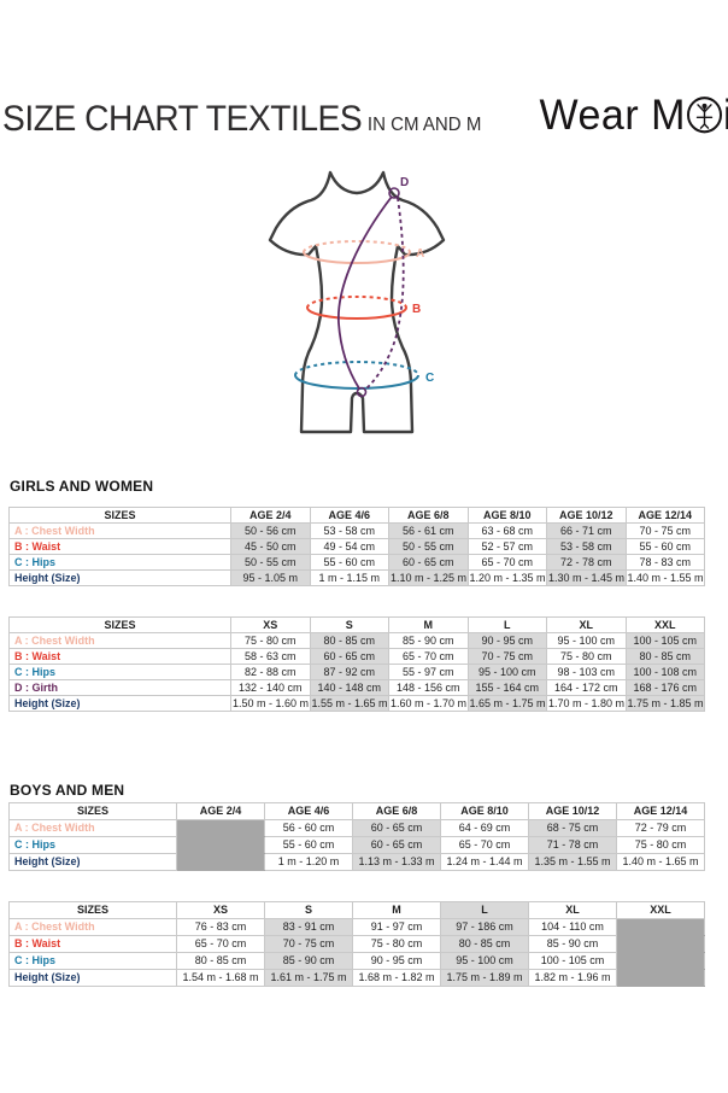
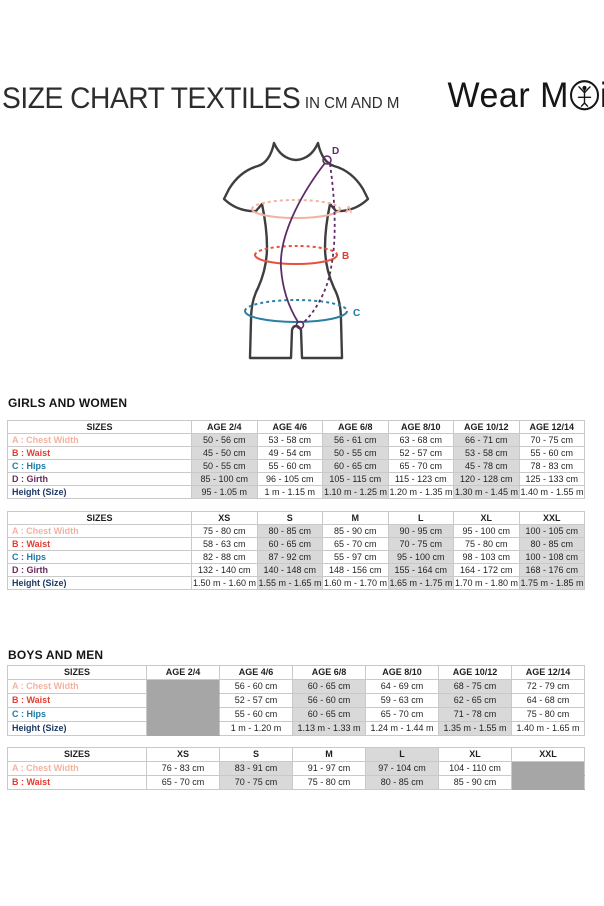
  SIZE CHART TEXTILES IN CM AND M
  Wear M
  D
  A
  B
  C
  GIRLS AND WOMEN
  SIZES	AGE 2/4	AGE 4/6	AGE 6/8	AGE 8/10	AGE 10/12	AGE 12/14
  A : Chest Width	50 - 56 cm	53 - 58 cm	56 - 61 cm	63 - 68 cm	66 - 71 cm	70 - 75 cm
  B : Waist	45 - 50 cm	49 - 54 cm	50 - 55 cm	52 - 57 cm	53 - 58 cm	55 - 60 cm
- C : Hips	50 - 55 cm	55 - 60 cm	60 - 65 cm	65 - 70 cm	72 - 78 cm	78 - 83 cm
+ C : Hips	50 - 55 cm	55 - 60 cm	60 - 65 cm	65 - 70 cm	45 - 78 cm	78 - 83 cm
+ D : Girth	85 - 100 cm	96 - 105 cm	105 - 115 cm	115 - 123 cm	120 - 128 cm	125 - 133 cm
  Height (Size)	95 - 1.05 m	1 m - 1.15 m	1.10 m - 1.25 m	1.20 m - 1.35 m	1.30 m - 1.45 m	1.40 m - 1.55 m
  SIZES	XS	S	M	L	XL	XXL
  A : Chest Width	75 - 80 cm	80 - 85 cm	85 - 90 cm	90 - 95 cm	95 - 100 cm	100 - 105 cm
  B : Waist	58 - 63 cm	60 - 65 cm	65 - 70 cm	70 - 75 cm	75 - 80 cm	80 - 85 cm
  C : Hips	82 - 88 cm	87 - 92 cm	55 - 97 cm	95 - 100 cm	98 - 103 cm	100 - 108 cm
  D : Girth	132 - 140 cm	140 - 148 cm	148 - 156 cm	155 - 164 cm	164 - 172 cm	168 - 176 cm
  Height (Size)	1.50 m - 1.60 m	1.55 m - 1.65 m	1.60 m - 1.70 m	1.65 m - 1.75 m	1.70 m - 1.80 m	1.75 m - 1.85 m
  BOYS AND MEN
  SIZES	AGE 2/4	AGE 4/6	AGE 6/8	AGE 8/10	AGE 10/12	AGE 12/14
  A : Chest Width		56 - 60 cm	60 - 65 cm	64 - 69 cm	68 - 75 cm	72 - 79 cm
+ B : Waist		52 - 57 cm	56 - 60 cm	59 - 63 cm	62 - 65 cm	64 - 68 cm
  C : Hips		55 - 60 cm	60 - 65 cm	65 - 70 cm	71 - 78 cm	75 - 80 cm
  Height (Size)		1 m - 1.20 m	1.13 m - 1.33 m	1.24 m - 1.44 m	1.35 m - 1.55 m	1.40 m - 1.65 m
  SIZES	XS	S	M	L	XL	XXL
- A : Chest Width	76 - 83 cm	83 - 91 cm	91 - 97 cm	97 - 186 cm	104 - 110 cm
+ A : Chest Width	76 - 83 cm	83 - 91 cm	91 - 97 cm	97 - 104 cm	104 - 110 cm
  B : Waist	65 - 70 cm	70 - 75 cm	75 - 80 cm	80 - 85 cm	85 - 90 cm
- C : Hips	80 - 85 cm	85 - 90 cm	90 - 95 cm	95 - 100 cm	100 - 105 cm
- Height (Size)	1.54 m - 1.68 m	1.61 m - 1.75 m	1.68 m - 1.82 m	1.75 m - 1.89 m	1.82 m - 1.96 m
